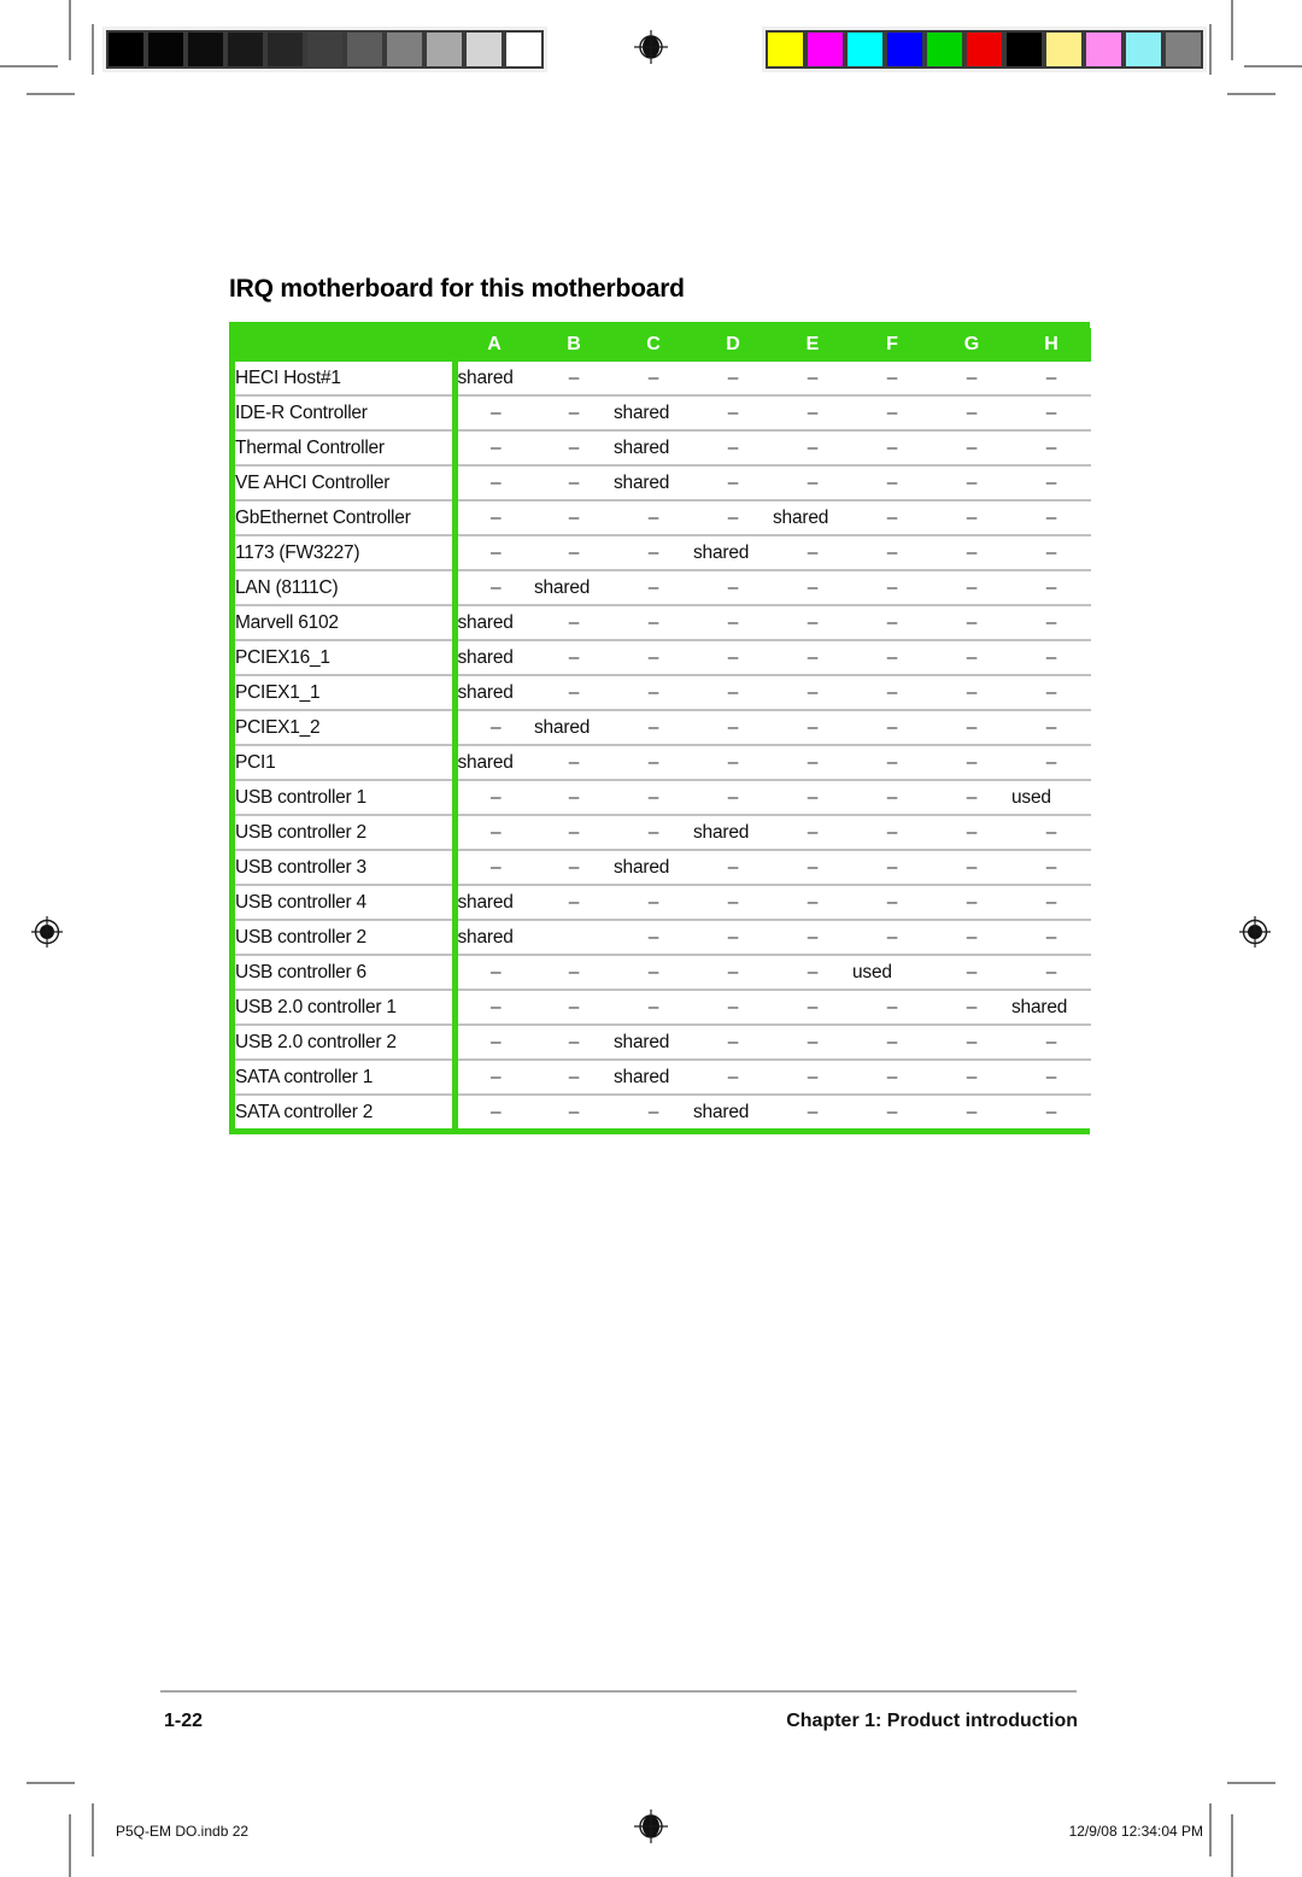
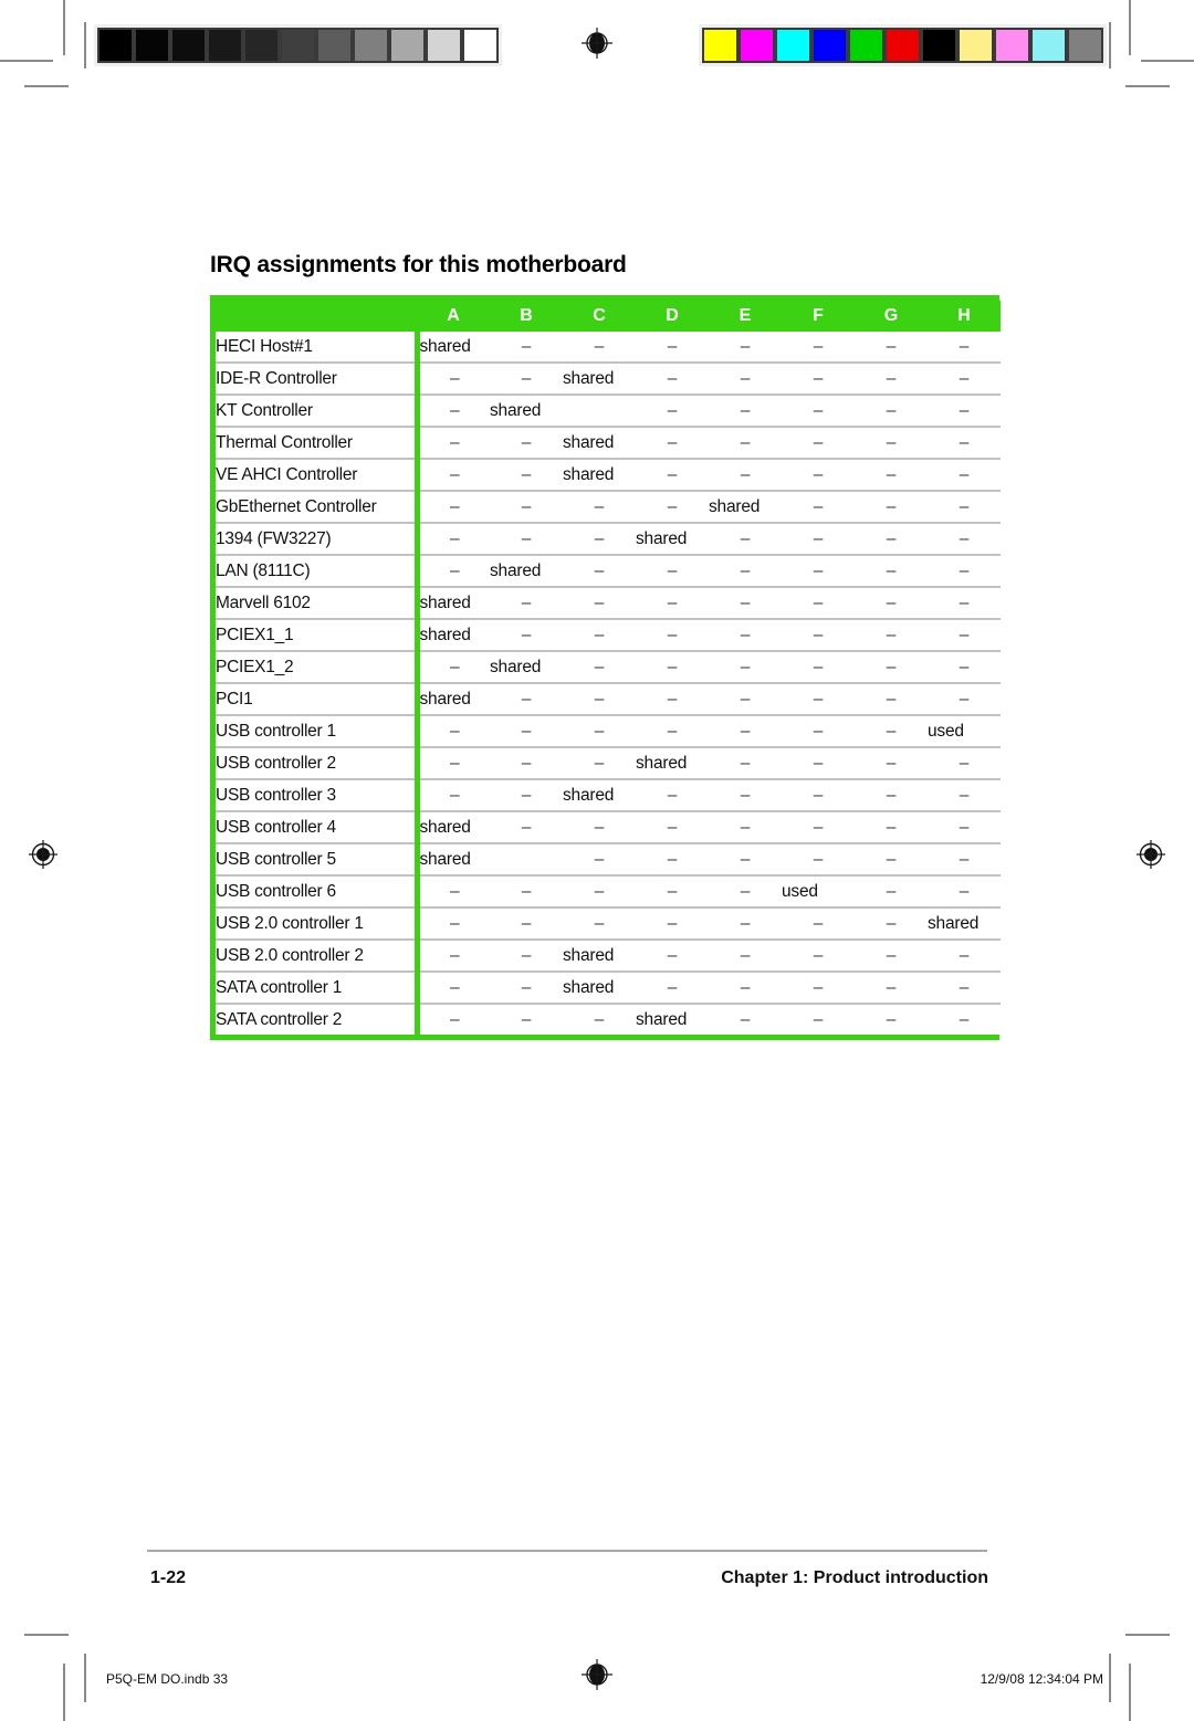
- IRQ motherboard for this motherboard
+ IRQ assignments for this motherboard
  	A	B	C	D	E	F	G	H
  HECI Host#1	shared	–	–	–	–	–	–	–
  IDE-R Controller	–	–	shared	–	–	–	–	–
+ KT Controller	–	shared		–	–	–	–	–
  Thermal Controller	–	–	shared	–	–	–	–	–
  VE AHCI Controller	–	–	shared	–	–	–	–	–
  GbEthernet Controller	–	–	–	–	shared	–	–	–
- 1173 (FW3227)	–	–	–	shared	–	–	–	–
+ 1394 (FW3227)	–	–	–	shared	–	–	–	–
  LAN (8111C)	–	shared	–	–	–	–	–	–
  Marvell 6102	shared	–	–	–	–	–	–	–
- PCIEX16_1	shared	–	–	–	–	–	–	–
  PCIEX1_1	shared	–	–	–	–	–	–	–
  PCIEX1_2	–	shared	–	–	–	–	–	–
  PCI1	shared	–	–	–	–	–	–	–
  USB controller 1	–	–	–	–	–	–	–	used
  USB controller 2	–	–	–	shared	–	–	–	–
  USB controller 3	–	–	shared	–	–	–	–	–
  USB controller 4	shared	–	–	–	–	–	–	–
- USB controller 2	shared		–	–	–	–	–	–
+ USB controller 5	shared		–	–	–	–	–	–
  USB controller 6	–	–	–	–	–	used	–	–
  USB 2.0 controller 1	–	–	–	–	–	–	–	shared
  USB 2.0 controller 2	–	–	shared	–	–	–	–	–
  SATA controller 1	–	–	shared	–	–	–	–	–
  SATA controller 2	–	–	–	shared	–	–	–	–
  1-22
  Chapter 1: Product introduction
- P5Q-EM DO.indb 22
+ P5Q-EM DO.indb 33
  12/9/08 12:34:04 PM
